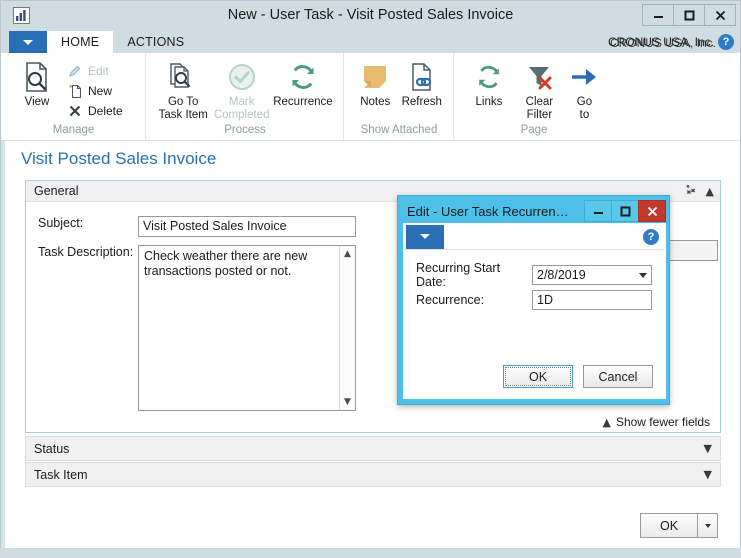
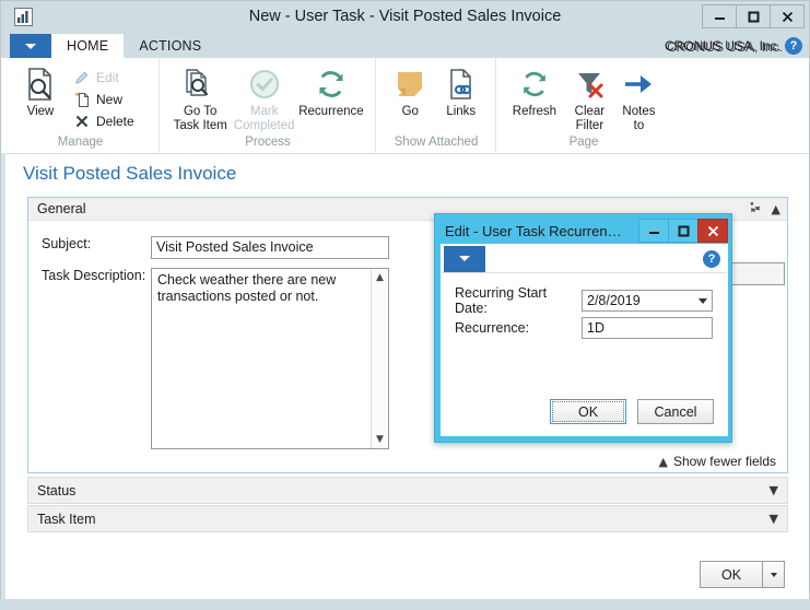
  New - User Task - Visit Posted Sales Invoice
  HOME
  ACTIONS
  CRONUS USA, Inc.
  ?
  View
  Edit
  New
  Delete
  Manage
  Go To
  Task Item
  Mark
  Completed
  Recurrence
  Process
- Notes
+ Go
- Refresh
+ Links
  Show Attached
- Links
+ Refresh
  Clear
  Filter
- Go
+ Notes
  to
  Page
  Visit Posted Sales Invoice
  General
  ▲
  Subject:
  Visit Posted Sales Invoice
  Task Description:
  Check weather there are new transactions posted or not.
  ▲
  ▼
  ▲
  Show fewer fields
  Status
  ▼
  Task Item
  ▼
  OK
  Edit - User Task Recurren…
  ?
  Recurring Start Date:
  2/8/2019
  Recurrence:
  1D
  OK
  Cancel
